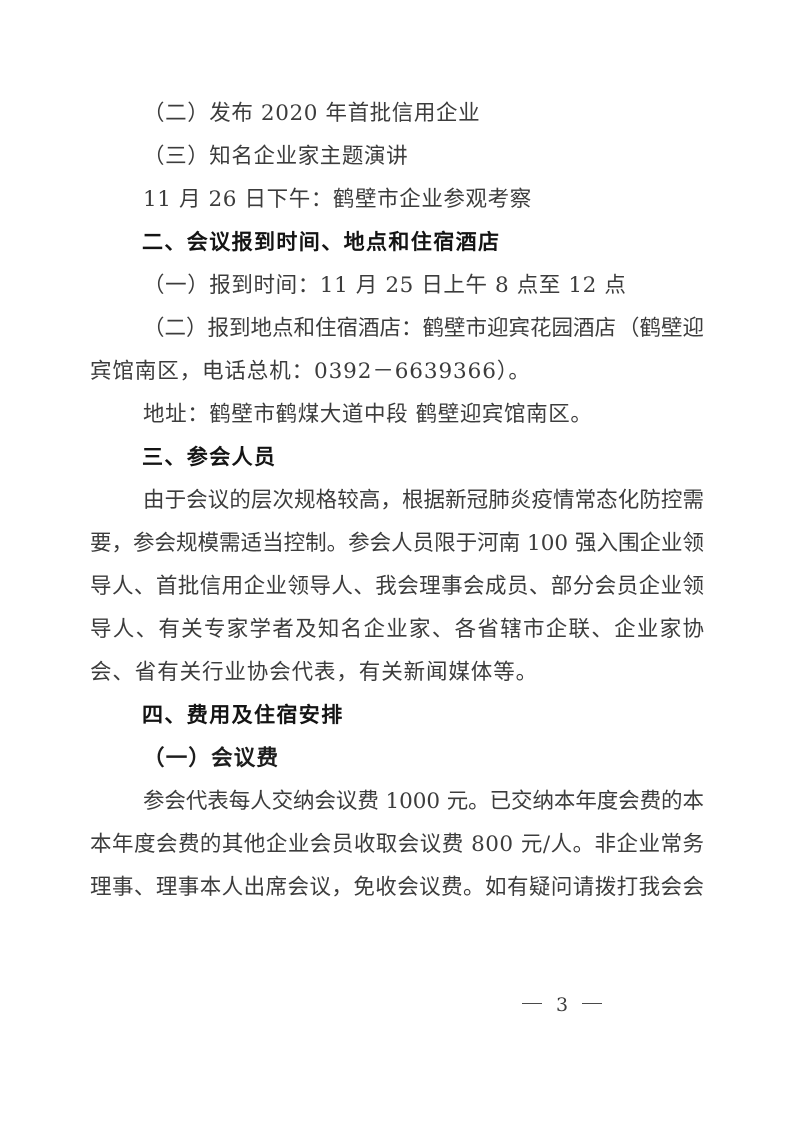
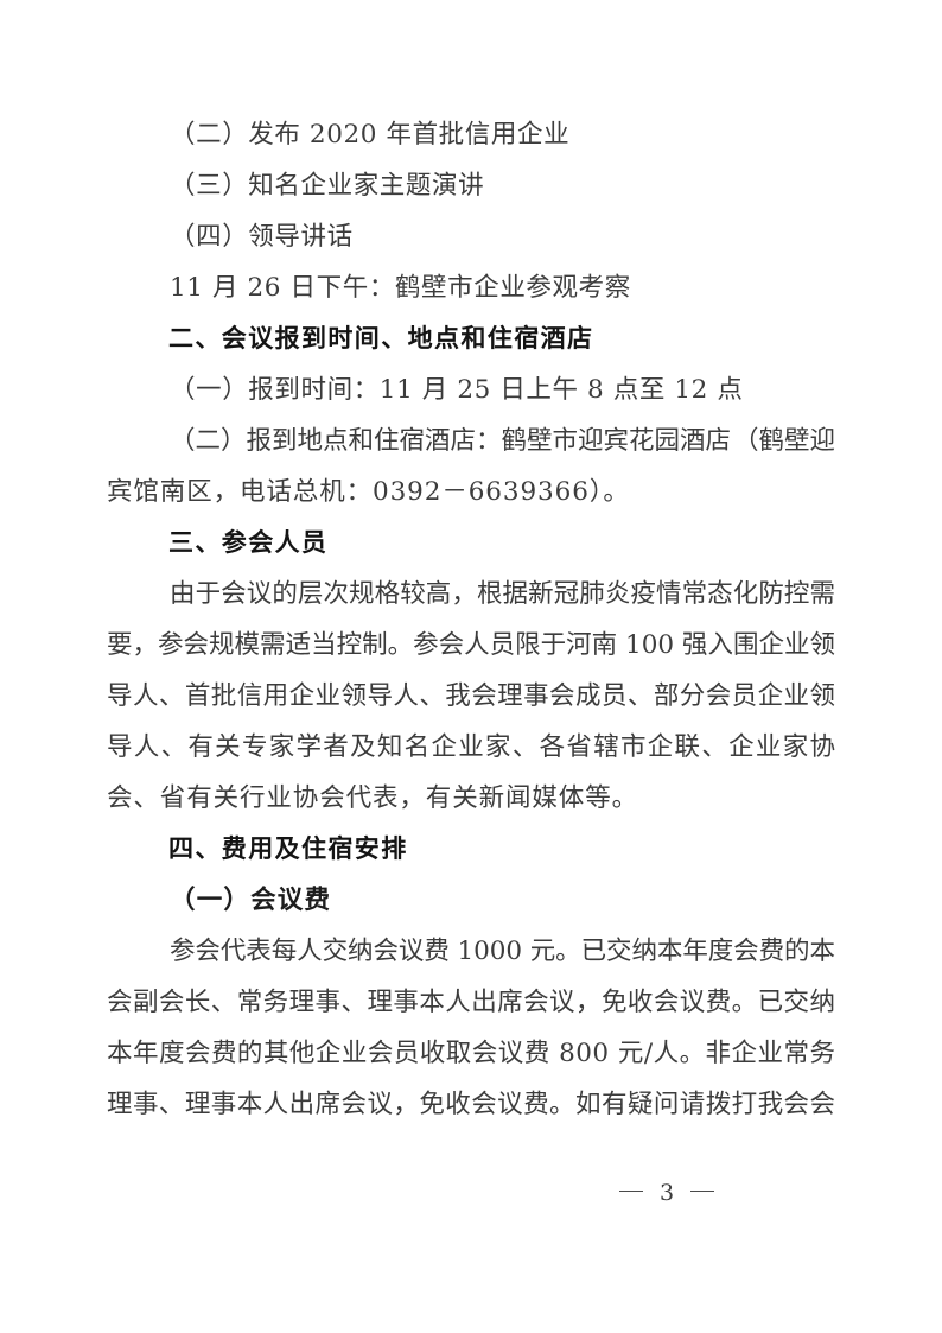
  （二）发布 2020 年首批信用企业
  （三）知名企业家主题演讲
+ （四）领导讲话
  11 月 26 日下午：鹤壁市企业参观考察
  二、会议报到时间、地点和住宿酒店
  （一）报到时间：11 月 25 日上午 8 点至 12 点
  （二）报到地点和住宿酒店：鹤壁市迎宾花园酒店
  （鹤壁迎
  宾馆南区，电话总机：0392－6639366）。
- 地址：鹤壁市鹤煤大道中段 鹤壁迎宾馆南区。
  三、参会人员
  由于会议的层次规格较高，根据新冠肺炎疫情常态化防控需
  要，参会规模需适当控制。参会人员限于河南 100 强入围企业领
  导人、首批信用企业领导人、我会理事会成员、部分会员企业领
  导人、有关专家学者及知名企业家、各省辖市企联、企业家协
  会、省有关行业协会代表，有关新闻媒体等。
  四、费用及住宿安排
  （一）会议费
  参会代表每人交纳会议费 1000 元。已交纳本年度会费的本
+ 会副会长、常务理事、理事本人出席会议，免收会议费。已交纳
  本年度会费的其他企业会员收取会议费 800 元/人。非企业常务
  理事、理事本人出席会议，免收会议费。如有疑问请拨打我会会
  3
